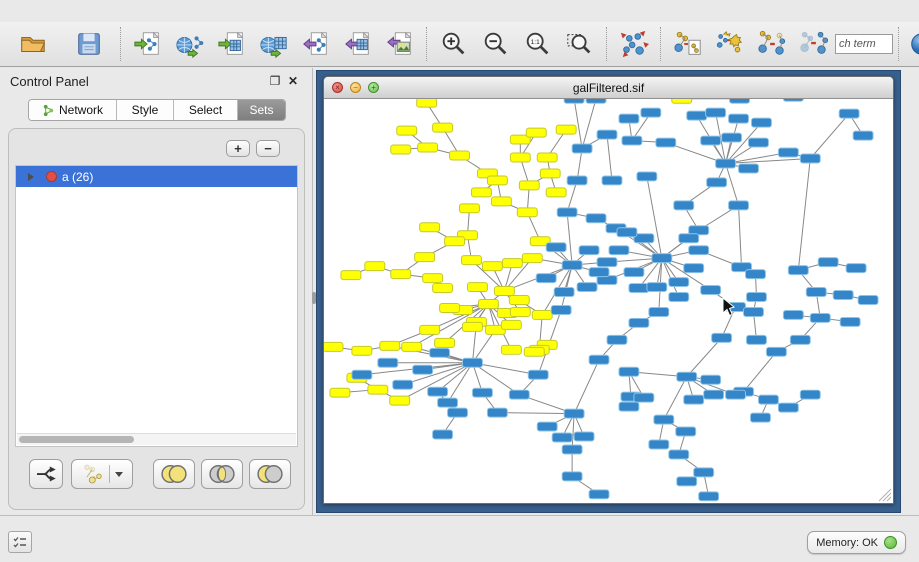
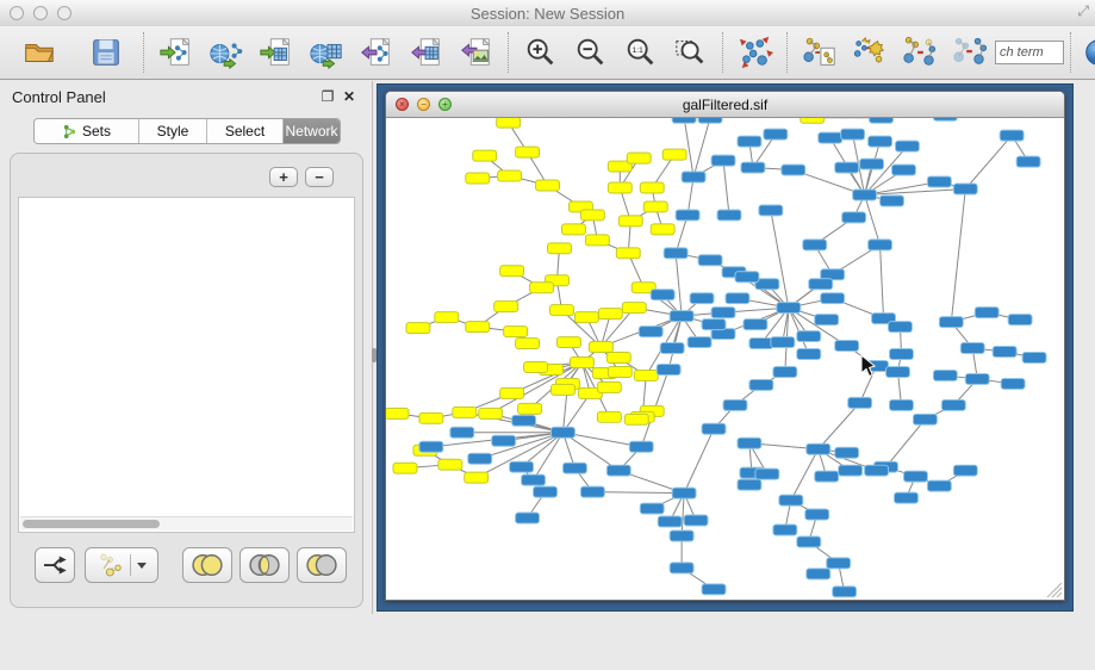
+ Session: New Session
+ ⤢
  ch term
  Control Panel
  ❐
  ✕
- Network
+ Sets
  Style
  Select
- Sets
+ Network
  +
  −
- a (26)
  ×
  −
  +
  galFiltered.sif
- Memory: OK
